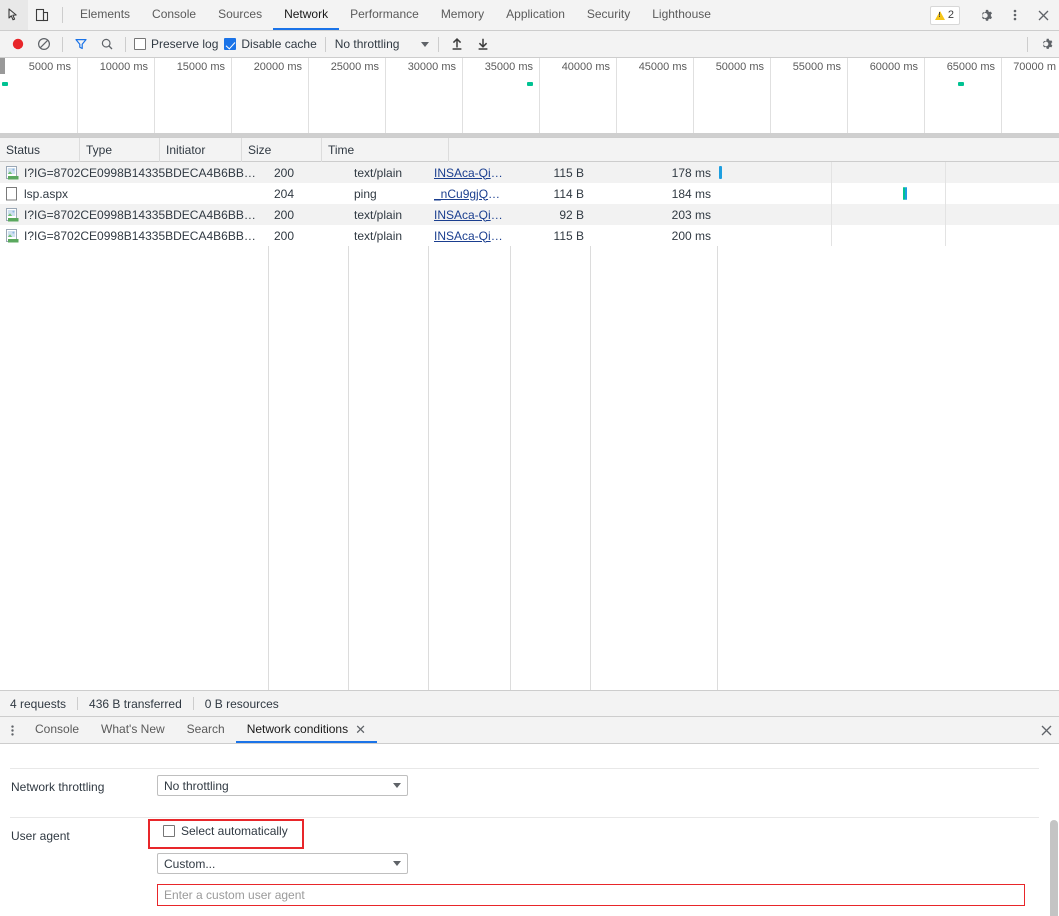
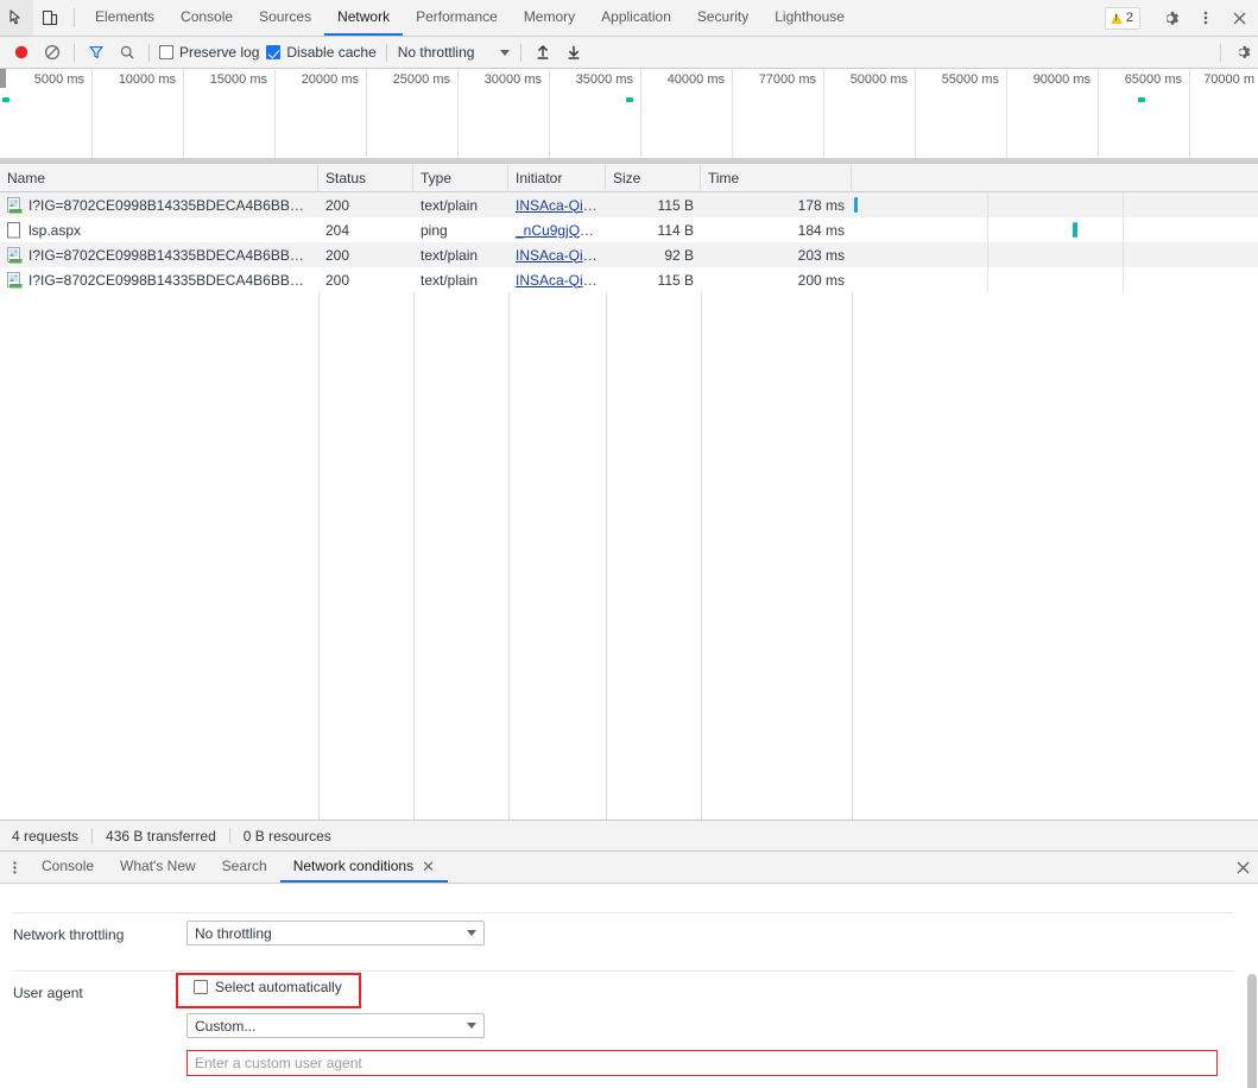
  Elements
  Console
  Sources
  Network
  Performance
  Memory
  Application
  Security
  Lighthouse
  2
  Preserve log
  Disable cache
  No throttling
  5000 ms
  10000 ms
  15000 ms
  20000 ms
  25000 ms
  30000 ms
  35000 ms
  40000 ms
- 45000 ms
+ 77000 ms
  50000 ms
  55000 ms
- 60000 ms
+ 90000 ms
  65000 ms
  70000 m
+ Name
  Status
  Type
  Initiator
  Size
  Time
  I?IG=8702CE0998B14335BDECA4B6BBD7
  200
  text/plain
  INSAca-Qix..
  115 B
  178 ms
  lsp.aspx
  204
  ping
  _nCu9gjQuB
  114 B
  184 ms
  I?IG=8702CE0998B14335BDECA4B6BBD7
  200
  text/plain
  INSAca-Qix..
  92 B
  203 ms
  I?IG=8702CE0998B14335BDECA4B6BBD7
  200
  text/plain
  INSAca-Qix..
  115 B
  200 ms
  4 requests
  436 B transferred
  0 B resources
  Console
  What's New
  Search
  Network conditions
  ✕
  Network throttling
  No throttling
  User agent
  Select automatically
  Custom...
  Enter a custom user agent
